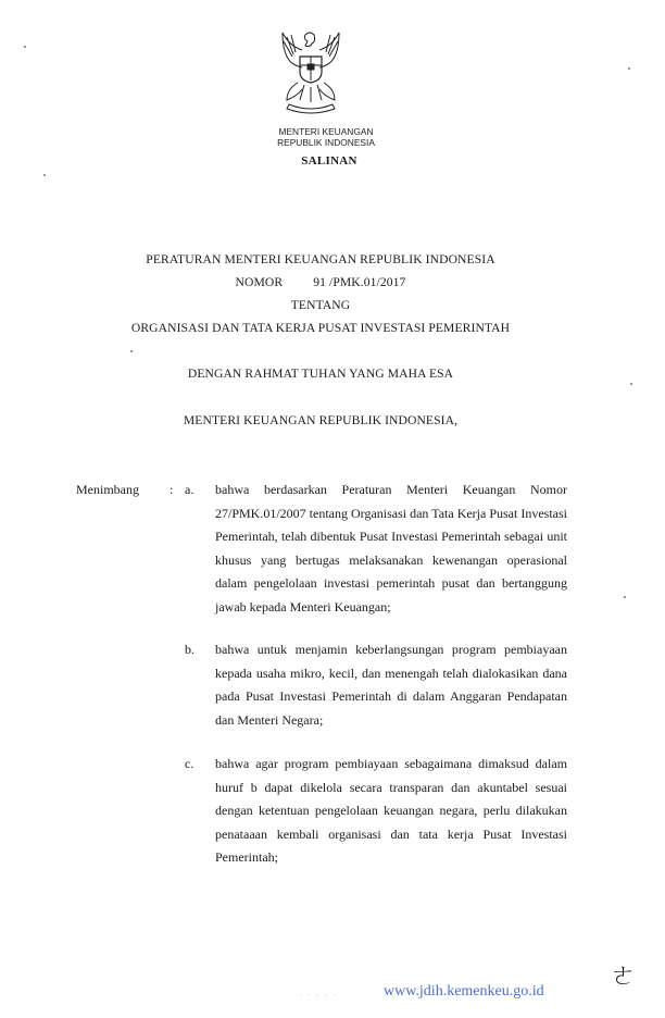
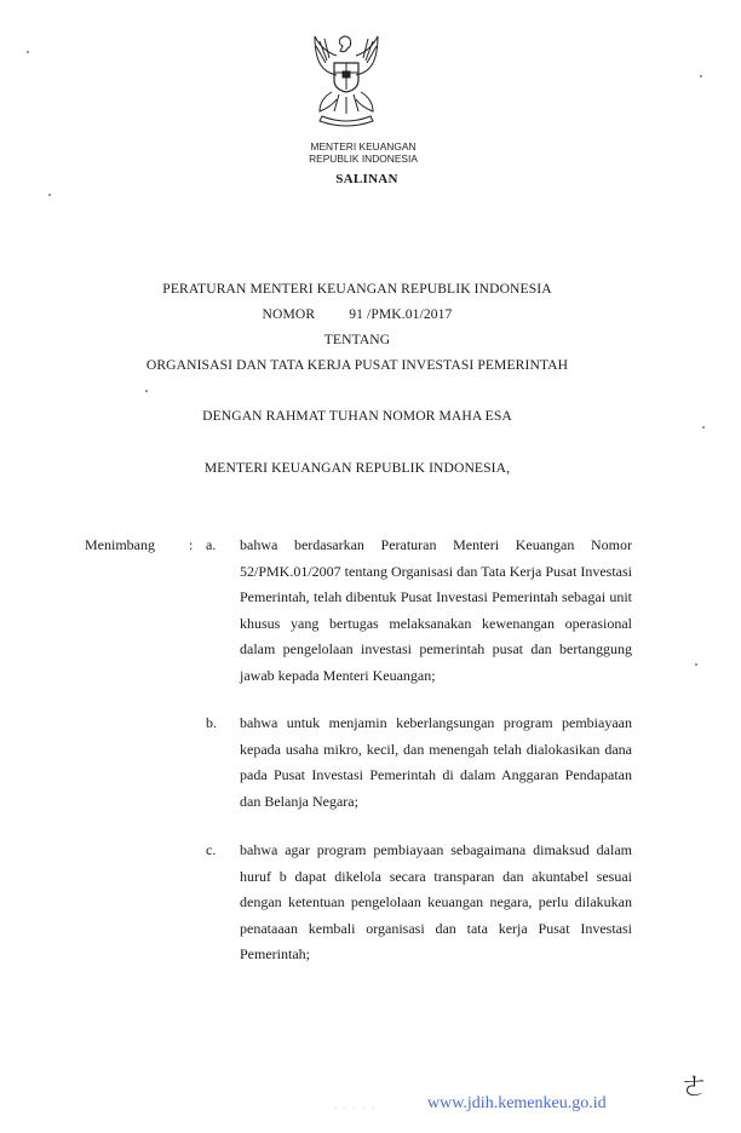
  MENTERI KEUANGAN
  REPUBLIK INDONESIA
  SALINAN
  PERATURAN MENTERI KEUANGAN REPUBLIK INDONESIA
  NOMOR 91 /PMK.01/2017
  TENTANG
  ORGANISASI DAN TATA KERJA PUSAT INVESTASI PEMERINTAH
- DENGAN RAHMAT TUHAN YANG MAHA ESA
+ DENGAN RAHMAT TUHAN NOMOR MAHA ESA
  MENTERI KEUANGAN REPUBLIK INDONESIA,
  Menimbang
  :
  a.
- bahwa berdasarkan Peraturan Menteri Keuangan Nomor 27/PMK.01/2007 tentang Organisasi dan Tata Kerja Pusat Investasi Pemerintah, telah dibentuk Pusat Investasi Pemerintah sebagai unit khusus yang bertugas melaksanakan kewenangan operasional dalam pengelolaan investasi pemerintah pusat dan bertanggung jawab kepada Menteri Keuangan;
+ bahwa berdasarkan Peraturan Menteri Keuangan Nomor 52/PMK.01/2007 tentang Organisasi dan Tata Kerja Pusat Investasi Pemerintah, telah dibentuk Pusat Investasi Pemerintah sebagai unit khusus yang bertugas melaksanakan kewenangan operasional dalam pengelolaan investasi pemerintah pusat dan bertanggung jawab kepada Menteri Keuangan;
  b.
- bahwa untuk menjamin keberlangsungan program pembiayaan kepada usaha mikro, kecil, dan menengah telah dialokasikan dana pada Pusat Investasi Pemerintah di dalam Anggaran Pendapatan dan Menteri Negara;
+ bahwa untuk menjamin keberlangsungan program pembiayaan kepada usaha mikro, kecil, dan menengah telah dialokasikan dana pada Pusat Investasi Pemerintah di dalam Anggaran Pendapatan dan Belanja Negara;
  c.
  bahwa agar program pembiayaan sebagaimana dimaksud dalam huruf b dapat dikelola secara transparan dan akuntabel sesuai dengan ketentuan pengelolaan keuangan negara, perlu dilakukan penataaan kembali organisasi dan tata kerja Pusat Investasi Pemerintah;
  www.jdih.kemenkeu.go.id
  ㄜ
